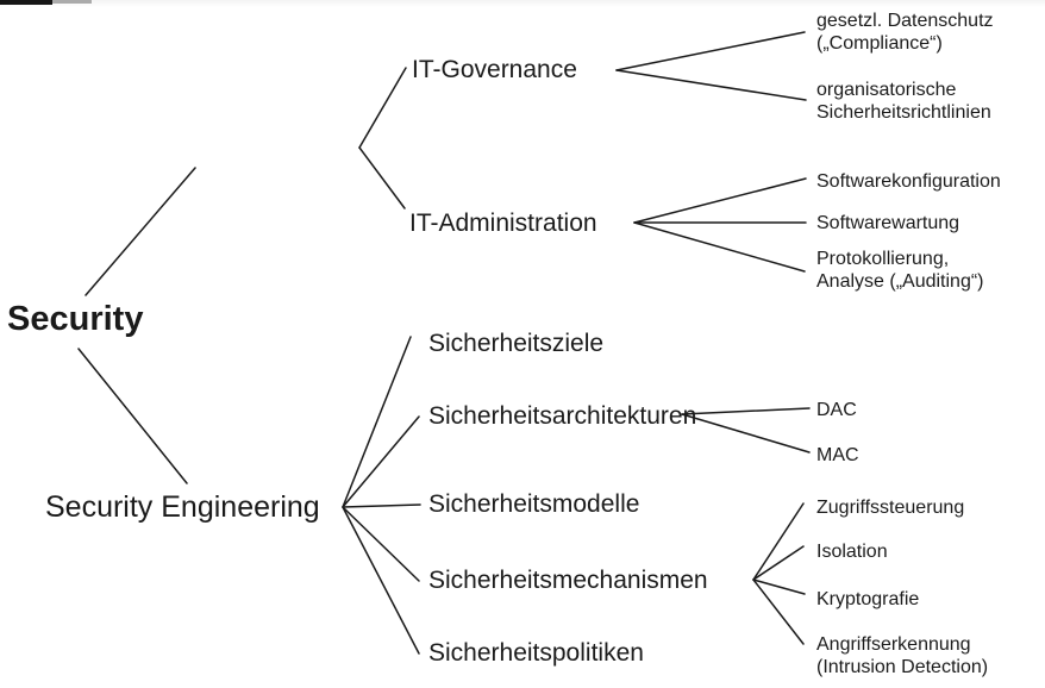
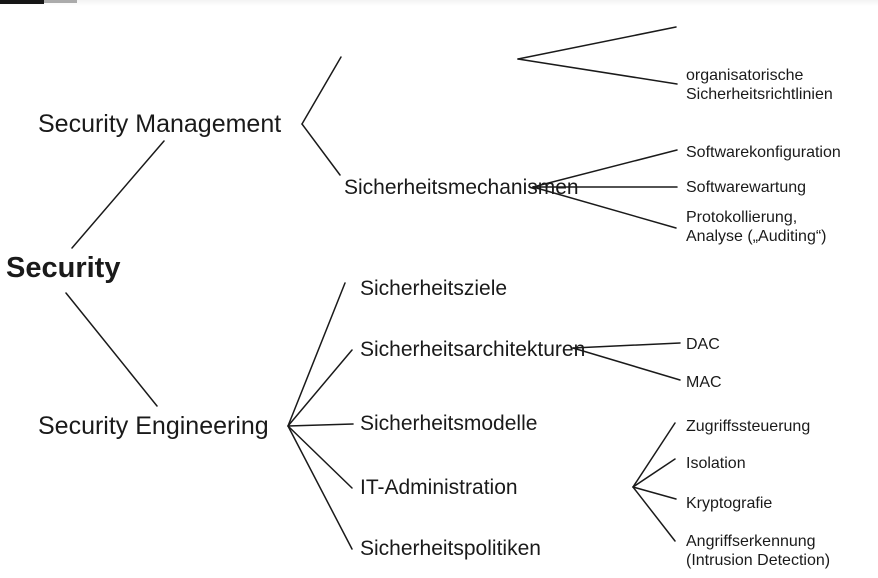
  Security
+ Security Management
  Security Engineering
- IT-Governance
- IT-Administration
+ Sicherheitsmechanismen
  Sicherheitsziele
  Sicherheitsarchitekturen
  Sicherheitsmodelle
- Sicherheitsmechanismen
+ IT-Administration
  Sicherheitspolitiken
- gesetzl. Datenschutz
- („Compliance“)
  organisatorische
  Sicherheitsrichtlinien
  Softwarekonfiguration
  Softwarewartung
  Protokollierung,
  Analyse („Auditing“)
  DAC
  MAC
  Zugriffssteuerung
  Isolation
  Kryptografie
  Angriffserkennung
  (Intrusion Detection)
